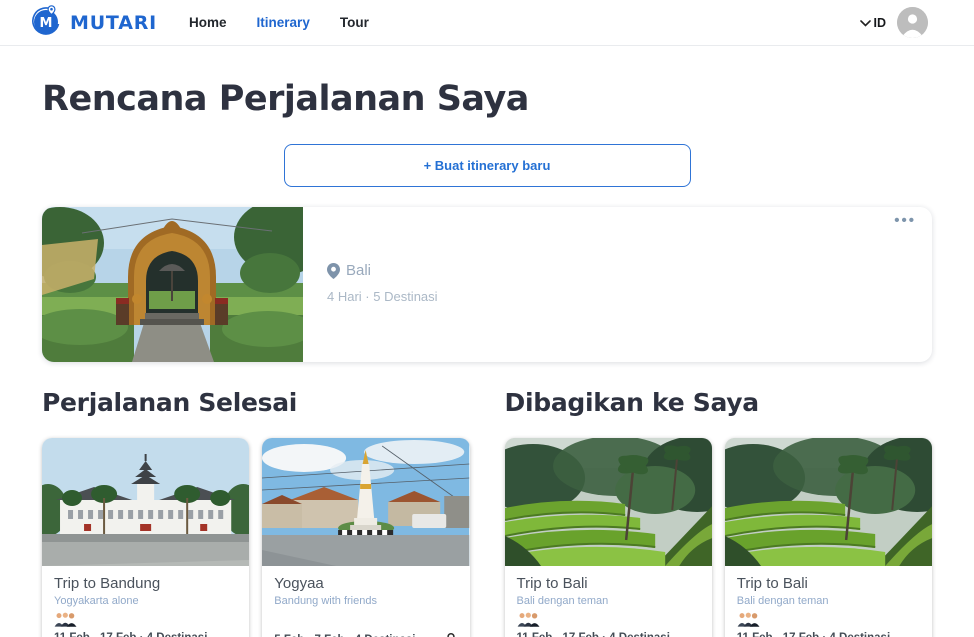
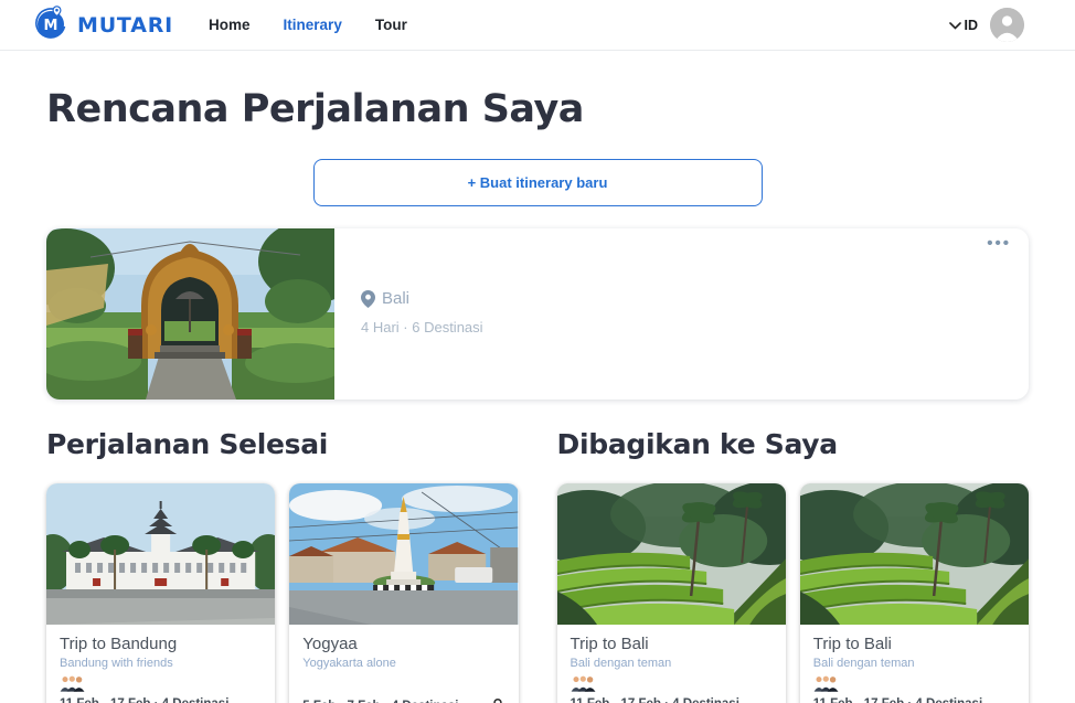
  M
  MUTARI
  Home
  Itinerary
  Tour
  ID
  Rencana Perjalanan Saya
  + Buat itinerary baru
  •••
  Bali
- 4 Hari · 5 Destinasi
+ 4 Hari · 6 Destinasi
  Perjalanan Selesai
  Trip to Bandung
- Yogyakarta alone
+ Bandung with friends
  Yogyaa
- Bandung with friends
+ Yogyakarta alone
  Dibagikan ke Saya
  Trip to Bali
  Bali dengan teman
  Trip to Bali
  Bali dengan teman
